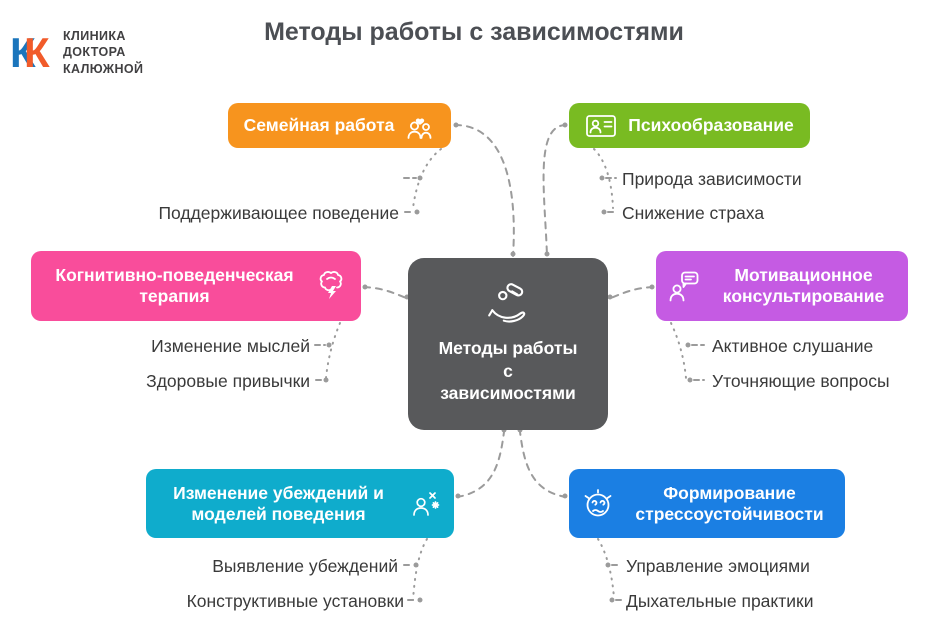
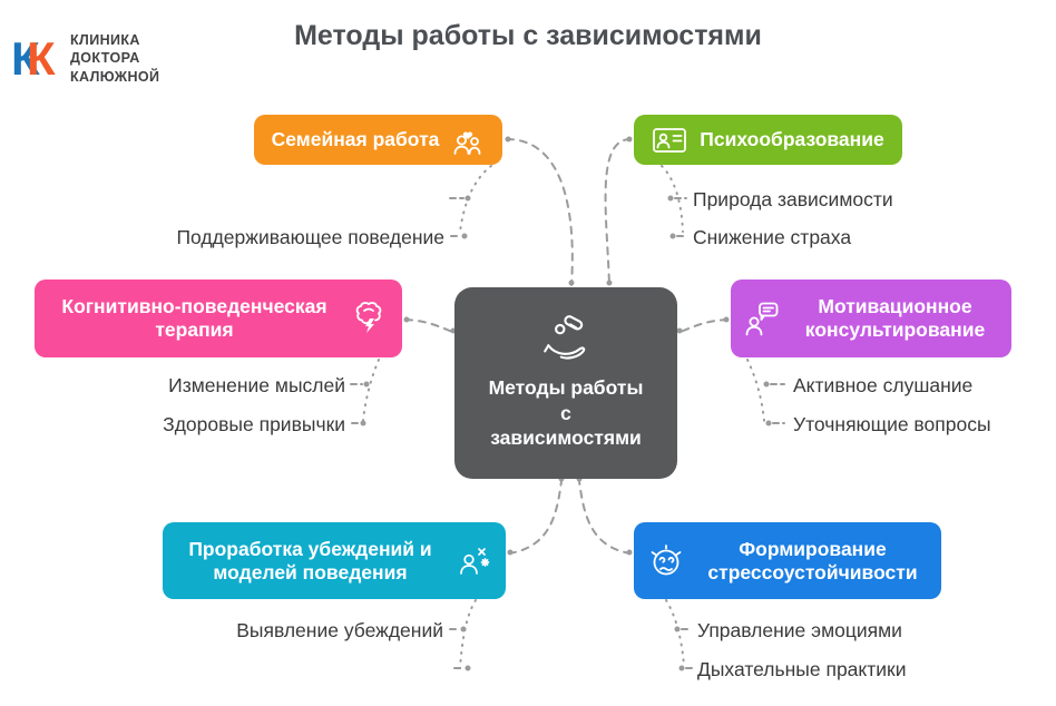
  К
  К
  КЛИНИКА
  ДОКТОРА
  КАЛЮЖНОЙ
  Методы работы с зависимостями
  Методы работы
  с
  зависимостями
  Семейная работа
  Психообразование
  Когнитивно-поведенческая терапия
  Мотивационное консультирование
- Изменение убеждений и моделей поведения
+ Проработка убеждений и моделей поведения
  Формирование стрессоустойчивости
  Поддерживающее поведение
  Природа зависимости
  Снижение страха
  Изменение мыслей
  Здоровые привычки
  Активное слушание
  Уточняющие вопросы
  Выявление убеждений
- Конструктивные установки
  Управление эмоциями
  Дыхательные практики
